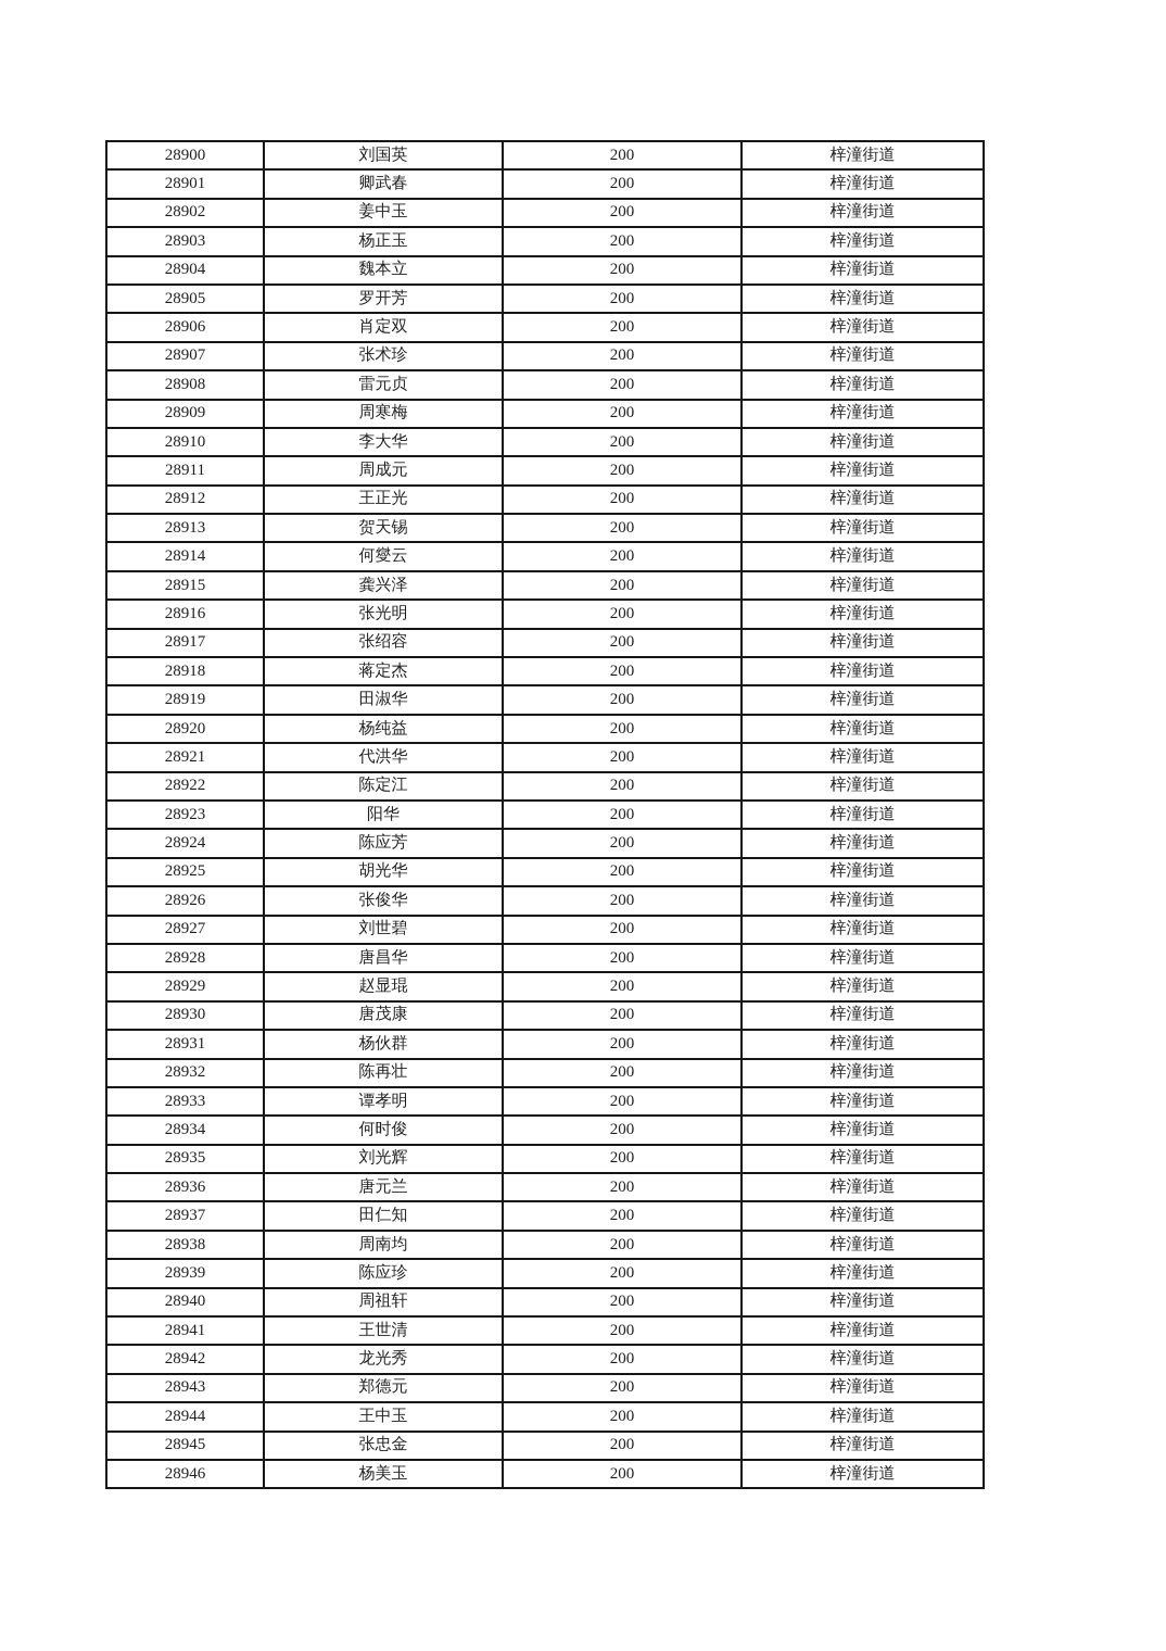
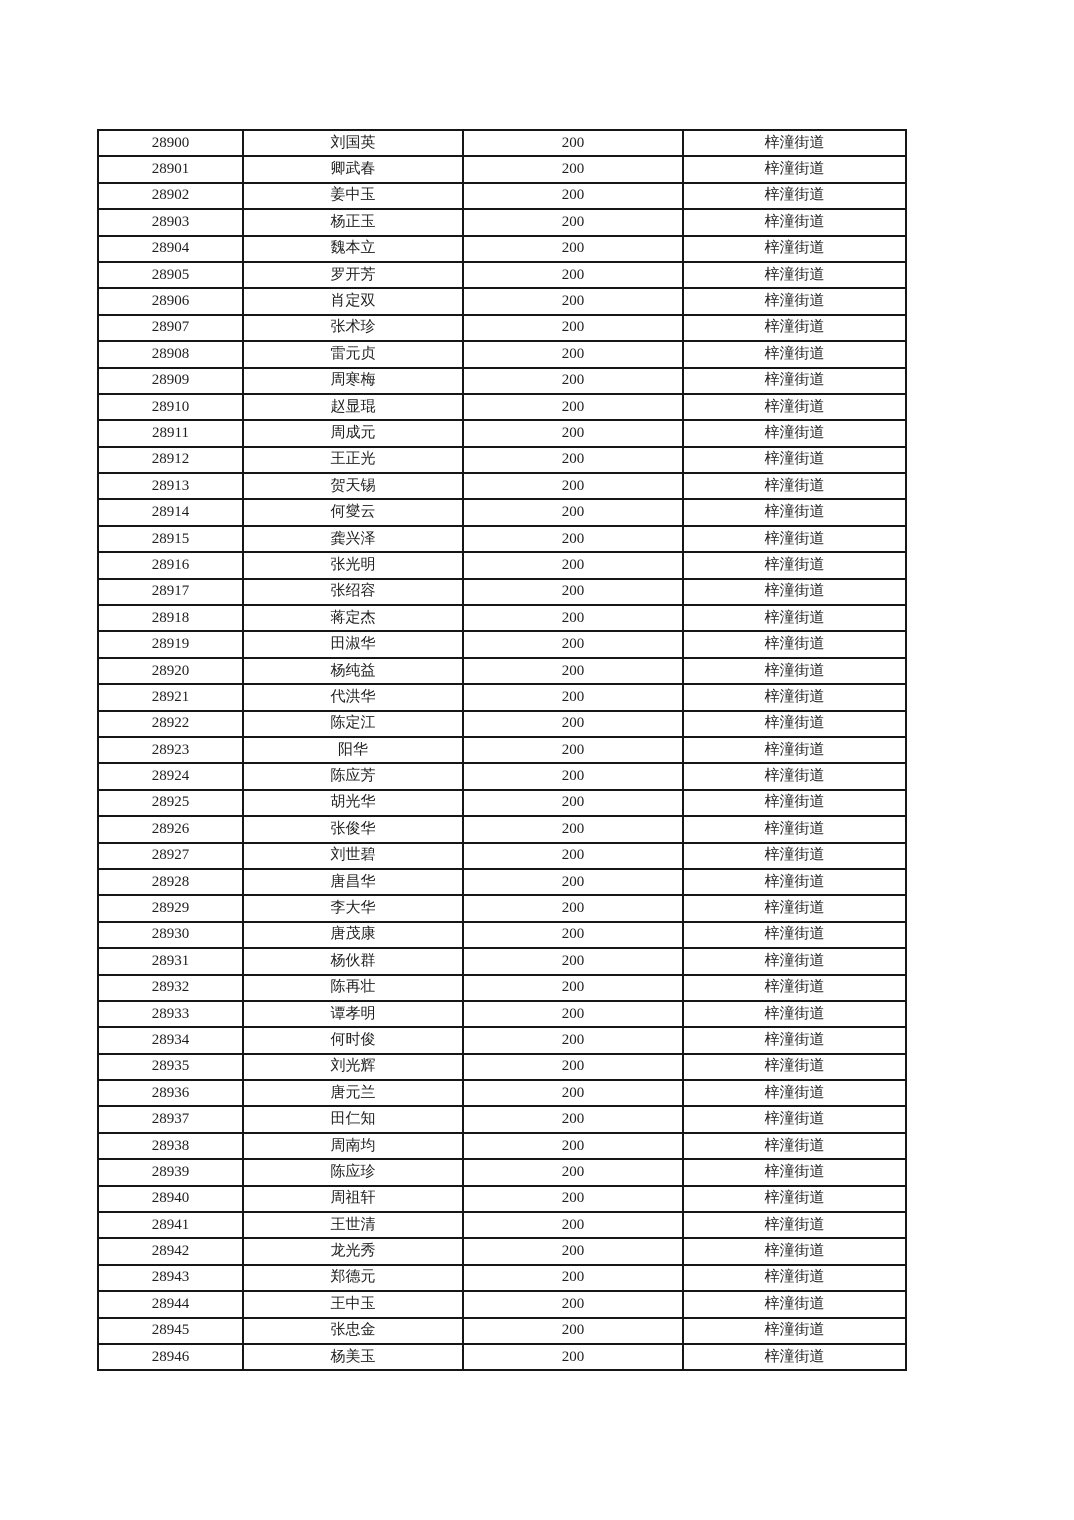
  28900	刘国英	200	梓潼街道
  28901	卿武春	200	梓潼街道
  28902	姜中玉	200	梓潼街道
  28903	杨正玉	200	梓潼街道
  28904	魏本立	200	梓潼街道
  28905	罗开芳	200	梓潼街道
  28906	肖定双	200	梓潼街道
  28907	张术珍	200	梓潼街道
  28908	雷元贞	200	梓潼街道
  28909	周寒梅	200	梓潼街道
- 28910	李大华	200	梓潼街道
+ 28910	赵显琨	200	梓潼街道
  28911	周成元	200	梓潼街道
  28912	王正光	200	梓潼街道
  28913	贺天锡	200	梓潼街道
  28914	何燮云	200	梓潼街道
  28915	龚兴泽	200	梓潼街道
  28916	张光明	200	梓潼街道
  28917	张绍容	200	梓潼街道
  28918	蒋定杰	200	梓潼街道
  28919	田淑华	200	梓潼街道
  28920	杨纯益	200	梓潼街道
  28921	代洪华	200	梓潼街道
  28922	陈定江	200	梓潼街道
  28923	阳华	200	梓潼街道
  28924	陈应芳	200	梓潼街道
  28925	胡光华	200	梓潼街道
  28926	张俊华	200	梓潼街道
  28927	刘世碧	200	梓潼街道
  28928	唐昌华	200	梓潼街道
- 28929	赵显琨	200	梓潼街道
+ 28929	李大华	200	梓潼街道
  28930	唐茂康	200	梓潼街道
  28931	杨伙群	200	梓潼街道
  28932	陈再壮	200	梓潼街道
  28933	谭孝明	200	梓潼街道
  28934	何时俊	200	梓潼街道
  28935	刘光辉	200	梓潼街道
  28936	唐元兰	200	梓潼街道
  28937	田仁知	200	梓潼街道
  28938	周南均	200	梓潼街道
  28939	陈应珍	200	梓潼街道
  28940	周祖轩	200	梓潼街道
  28941	王世清	200	梓潼街道
  28942	龙光秀	200	梓潼街道
  28943	郑德元	200	梓潼街道
  28944	王中玉	200	梓潼街道
  28945	张忠金	200	梓潼街道
  28946	杨美玉	200	梓潼街道
